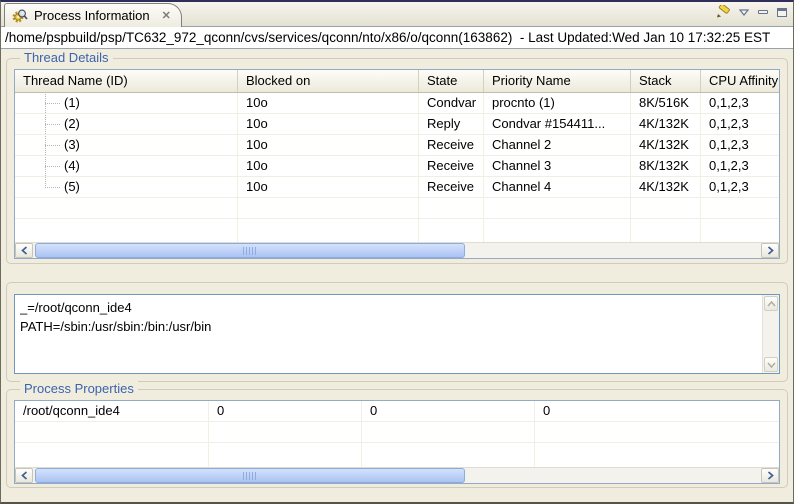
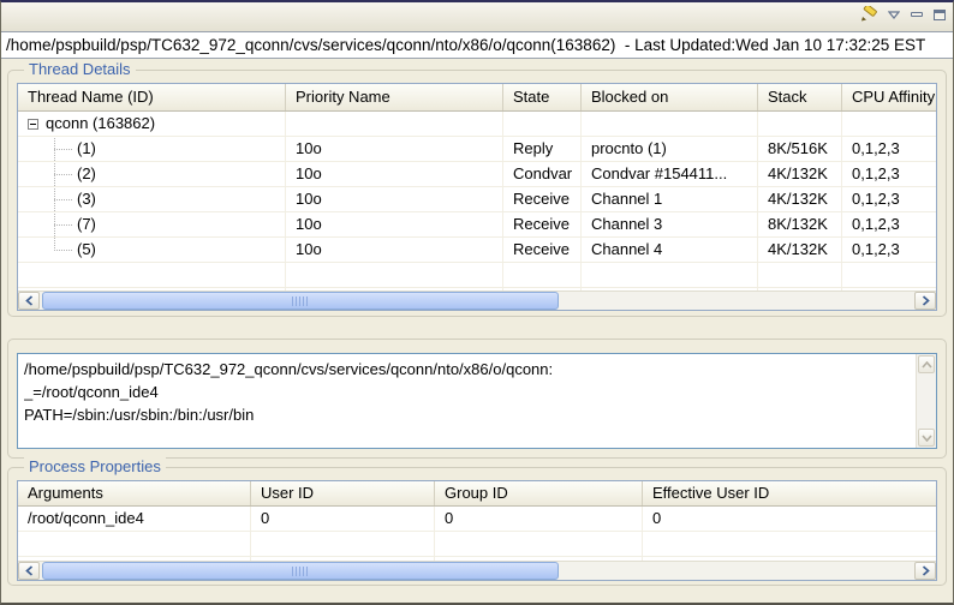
- Process Information
- ✕
  /home/pspbuild/psp/TC632_972_qconn/cvs/services/qconn/nto/x86/o/qconn(163862) - Last Updated:Wed Jan 10 17:32:25 EST
  Thread Details
  Thread Name (ID)
- Blocked on
+ Priority Name
  State
- Priority Name
+ Blocked on
  Stack
  CPU Affinity
+ qconn (163862)
  (1)
  10o
- Condvar
+ Reply
  procnto (1)
  8K/516K
  0,1,2,3
  (2)
  10o
- Reply
+ Condvar
  Condvar #154411...
  4K/132K
  0,1,2,3
  (3)
  10o
  Receive
- Channel 2
+ Channel 1
  4K/132K
  0,1,2,3
- (4)
+ (7)
  10o
  Receive
  Channel 3
  8K/132K
  0,1,2,3
  (5)
  10o
  Receive
  Channel 4
  4K/132K
  0,1,2,3
+ /home/pspbuild/psp/TC632_972_qconn/cvs/services/qconn/nto/x86/o/qconn:
  _=/root/qconn_ide4
  PATH=/sbin:/usr/sbin:/bin:/usr/bin
  Process Properties
+ Arguments
+ User ID
+ Group ID
+ Effective User ID
  /root/qconn_ide4
  0
  0
  0
